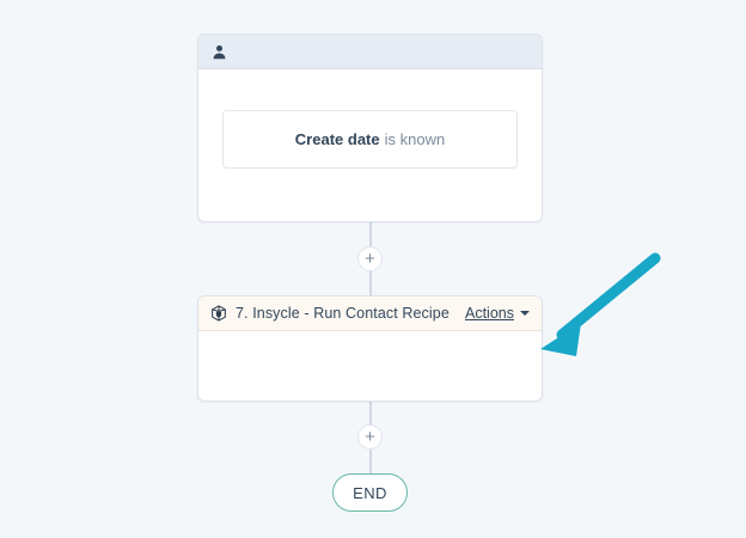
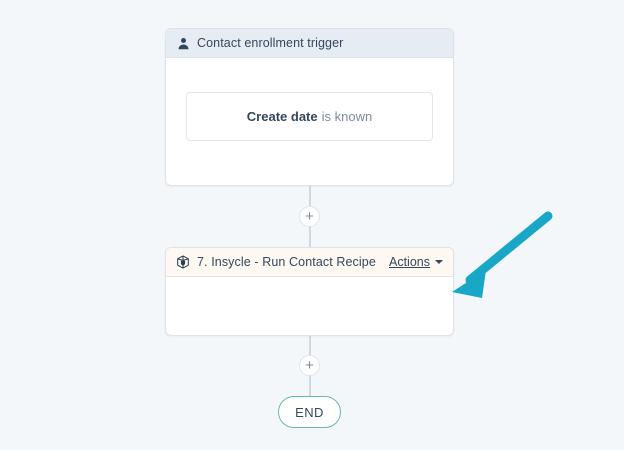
  +
  +
+ Contact enrollment trigger
  Create date
  is known
  7. Insycle - Run Contact Recipe
  Actions
  END
